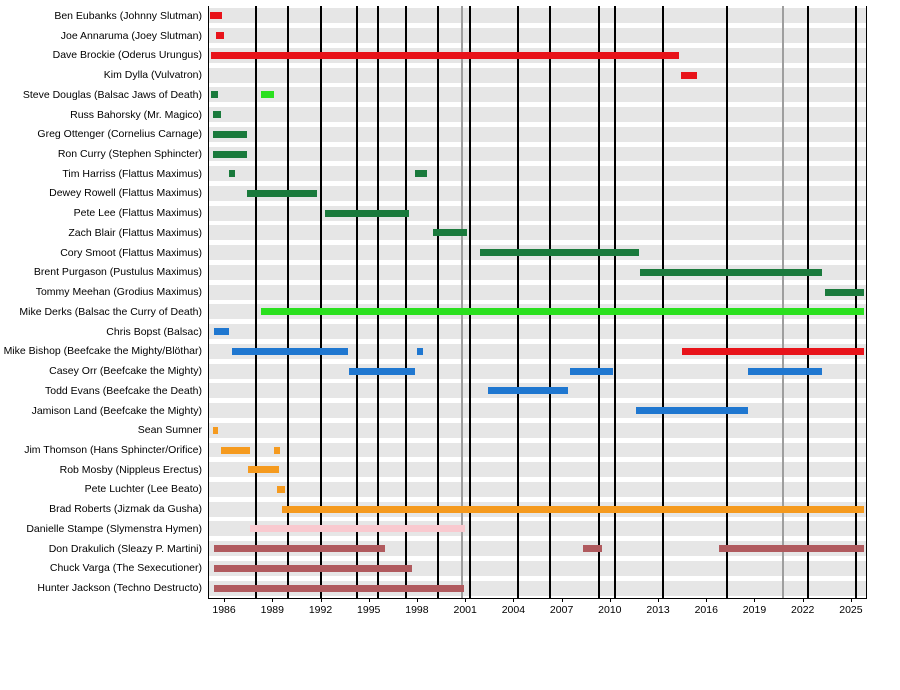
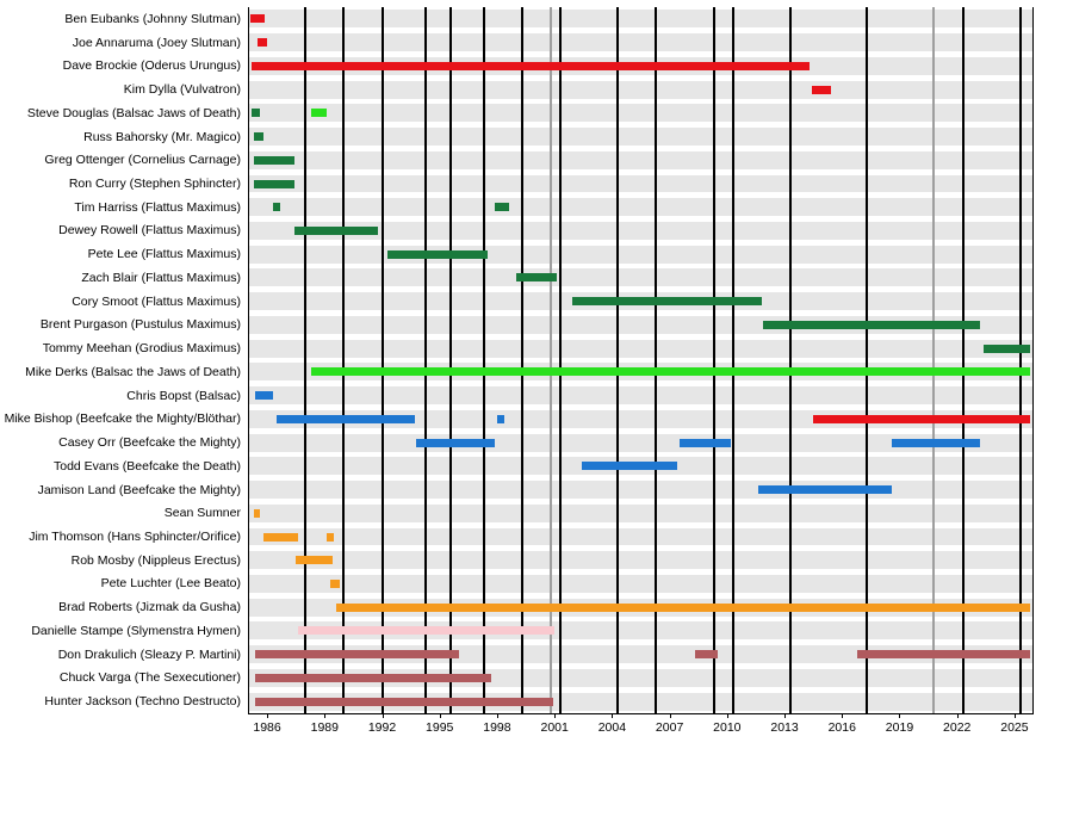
  Ben Eubanks (Johnny Slutman)
  Joe Annaruma (Joey Slutman)
  Dave Brockie (Oderus Urungus)
  Kim Dylla (Vulvatron)
  Steve Douglas (Balsac Jaws of Death)
  Russ Bahorsky (Mr. Magico)
  Greg Ottenger (Cornelius Carnage)
  Ron Curry (Stephen Sphincter)
  Tim Harriss (Flattus Maximus)
  Dewey Rowell (Flattus Maximus)
  Pete Lee (Flattus Maximus)
  Zach Blair (Flattus Maximus)
  Cory Smoot (Flattus Maximus)
  Brent Purgason (Pustulus Maximus)
  Tommy Meehan (Grodius Maximus)
- Mike Derks (Balsac the Curry of Death)
+ Mike Derks (Balsac the Jaws of Death)
  Chris Bopst (Balsac)
  Mike Bishop (Beefcake the Mighty/Blöthar)
  Casey Orr (Beefcake the Mighty)
  Todd Evans (Beefcake the Death)
  Jamison Land (Beefcake the Mighty)
  Sean Sumner
  Jim Thomson (Hans Sphincter/Orifice)
  Rob Mosby (Nippleus Erectus)
  Pete Luchter (Lee Beato)
  Brad Roberts (Jizmak da Gusha)
  Danielle Stampe (Slymenstra Hymen)
  Don Drakulich (Sleazy P. Martini)
  Chuck Varga (The Sexecutioner)
  Hunter Jackson (Techno Destructo)
  1986
  1989
  1992
  1995
  1998
  2001
  2004
  2007
  2010
  2013
  2016
  2019
  2022
  2025
